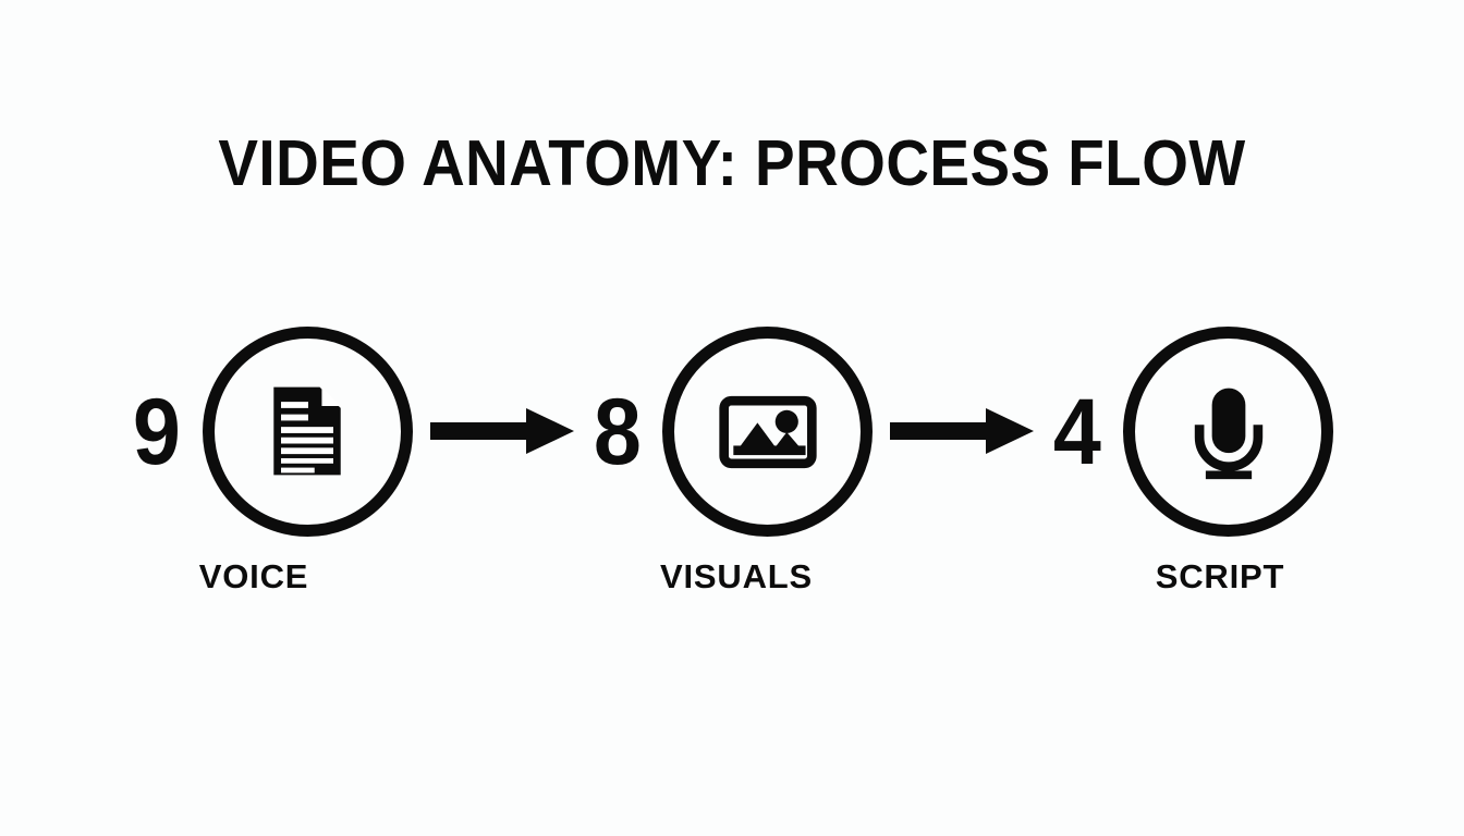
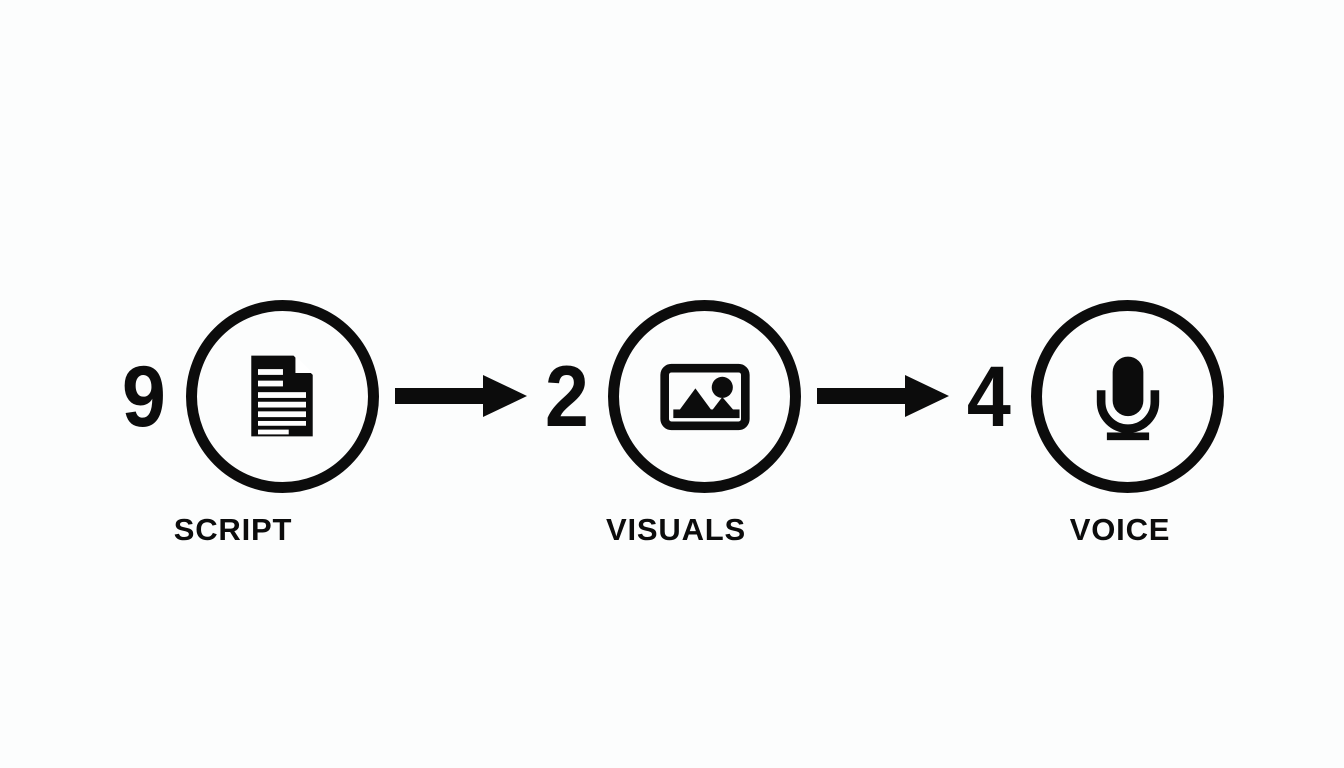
- VIDEO ANATOMY: PROCESS FLOW
  9
- 8
+ 2
  4
- VOICE
+ SCRIPT
  VISUALS
- SCRIPT
+ VOICE
